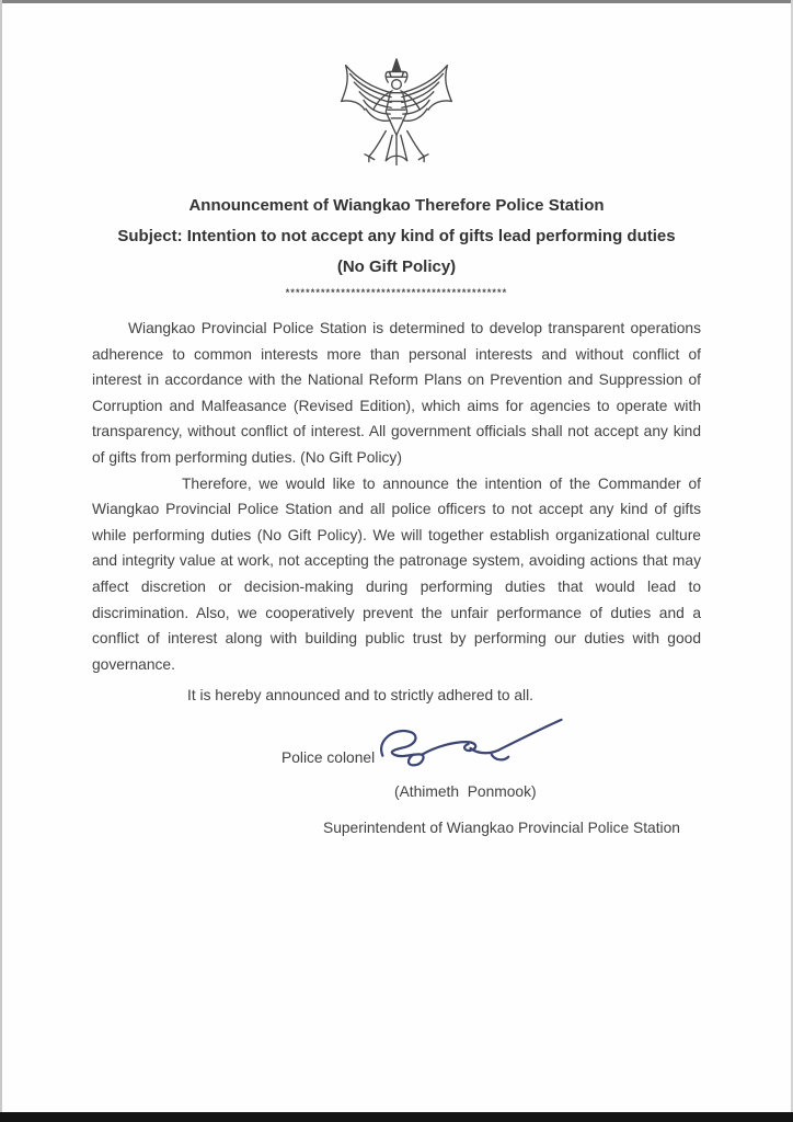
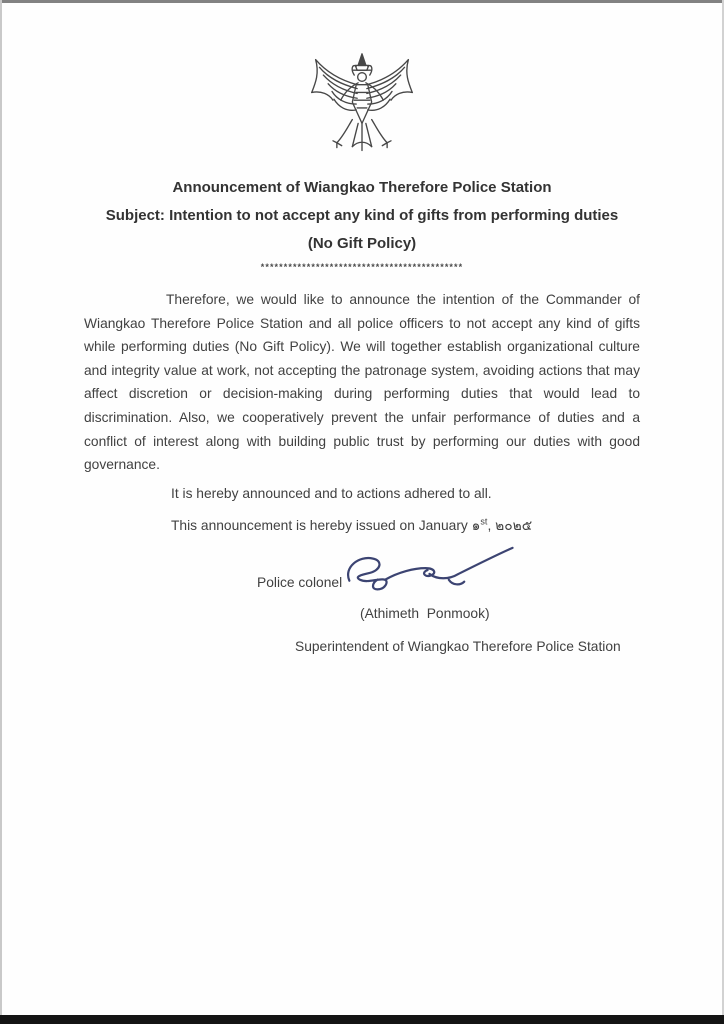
  Announcement of Wiangkao Therefore Police Station
- Subject: Intention to not accept any kind of gifts lead performing duties
+ Subject: Intention to not accept any kind of gifts from performing duties
  (No Gift Policy)
  ********************************************
- Wiangkao Provincial Police Station is determined to develop transparent operations adherence to common interests more than personal interests and without conflict of interest in accordance with the National Reform Plans on Prevention and Suppression of Corruption and Malfeasance (Revised Edition), which aims for agencies to operate with transparency, without conflict of interest. All government officials shall not accept any kind of gifts from performing duties. (No Gift Policy)
- Therefore, we would like to announce the intention of the Commander of Wiangkao Provincial Police Station and all police officers to not accept any kind of gifts while performing duties (No Gift Policy). We will together establish organizational culture and integrity value at work, not accepting the patronage system, avoiding actions that may affect discretion or decision-making during performing duties that would lead to discrimination. Also, we cooperatively prevent the unfair performance of duties and a conflict of interest along with building public trust by performing our duties with good governance.
+ Therefore, we would like to announce the intention of the Commander of Wiangkao Therefore Police Station and all police officers to not accept any kind of gifts while performing duties (No Gift Policy). We will together establish organizational culture and integrity value at work, not accepting the patronage system, avoiding actions that may affect discretion or decision-making during performing duties that would lead to discrimination. Also, we cooperatively prevent the unfair performance of duties and a conflict of interest along with building public trust by performing our duties with good governance.
- It is hereby announced and to strictly adhered to all.
+ It is hereby announced and to actions adhered to all.
+ This announcement is hereby issued on January ๑st, ๒๐๒๕
  Police colonel
  (Athimeth Ponmook)
- Superintendent of Wiangkao Provincial Police Station
+ Superintendent of Wiangkao Therefore Police Station
